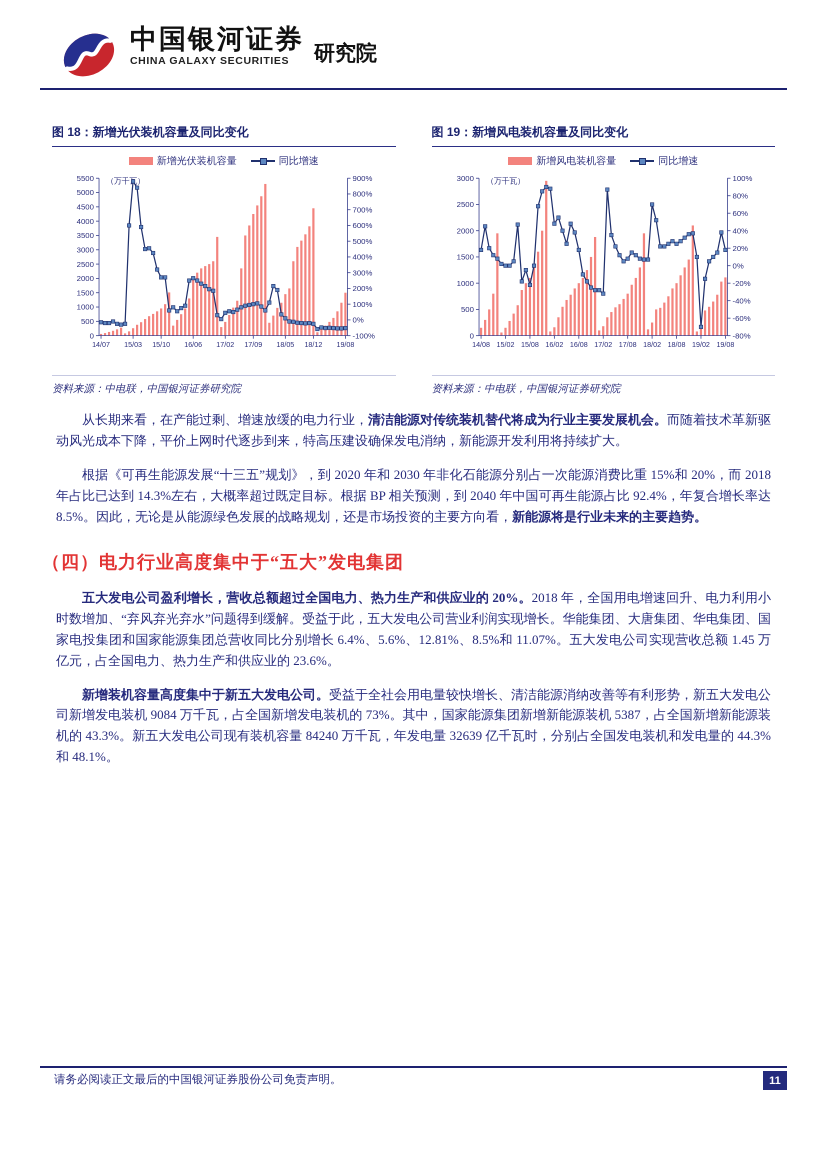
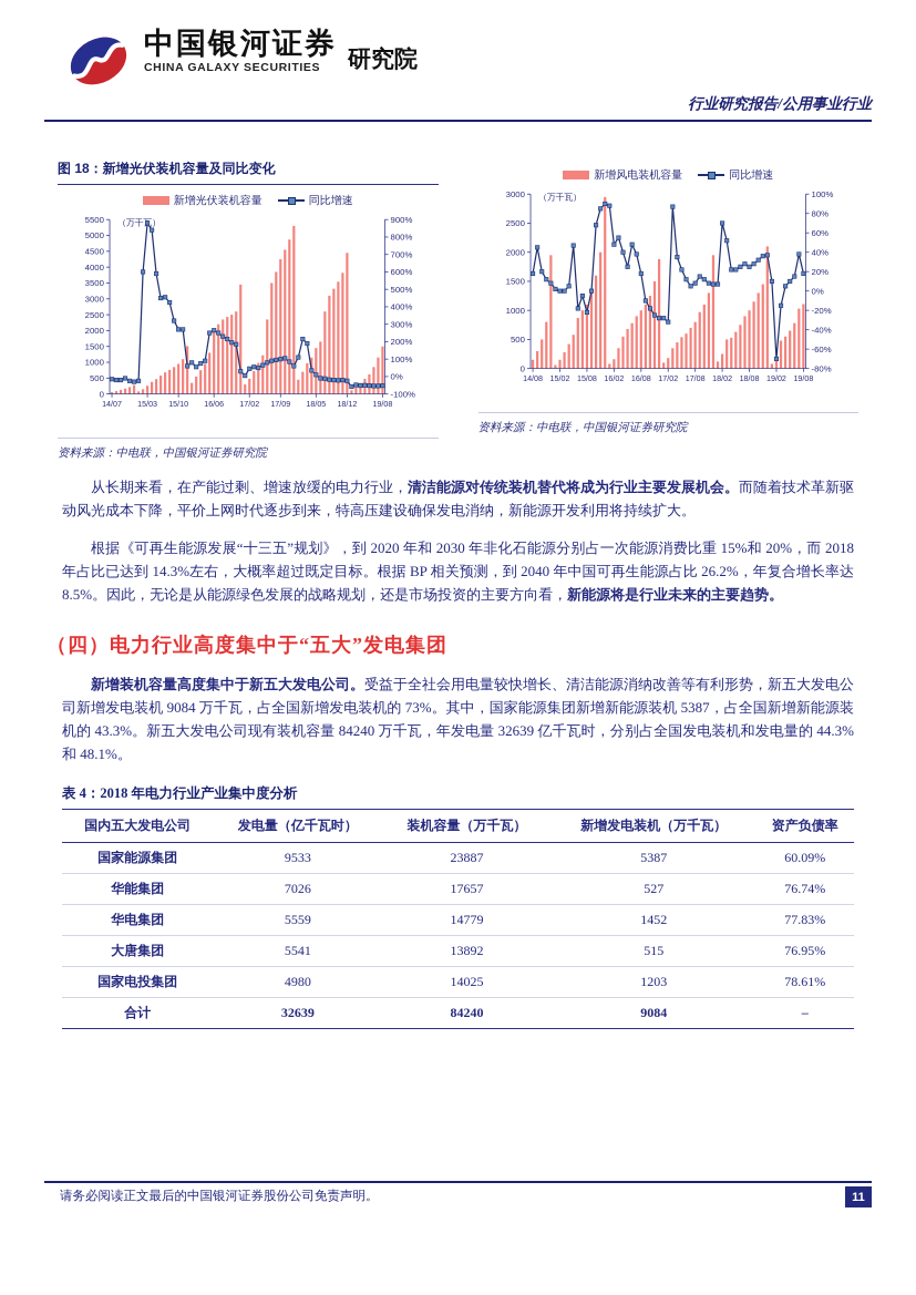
  中国银河证券
  CHINA GALAXY SECURITIES
  研究院
+ 行业研究报告/公用事业行业
  图 18：新增光伏装机容量及同比变化
  新增光伏装机容量
  同比增速
  0
  500
  1000
  1500
  2000
  2500
  3000
  3500
  4000
  4500
  5000
  5500
  -100%
  0%
  100%
  200%
  300%
  400%
  500%
  600%
  700%
  800%
  900%
  14/07
  15/03
  15/10
  16/06
  17/02
  17/09
  18/05
  18/12
  19/08
  （万千）
  资料来源：中电联，中国银河证券研究院
- 图 19：新增风电装机容量及同比变化
  新增风电装机容量
  同比增速
  0
  500
  1000
  1500
  2000
  2500
  3000
  -80%
  -60%
  -40%
  -20%
  0%
  20%
  40%
  60%
  80%
  100%
  14/08
  15/02
  15/08
  16/02
  16/08
  17/02
  17/08
  18/02
  18/08
  19/02
  19/08
  （万千瓦）
  资料来源：中电联，中国银河证券研究院
  从长期来看，在产能过剩、增速放缓的电力行业，清洁能源对传统装机替代将成为行业主要发展机会。而随着技术革新驱动风光成本下降，平价上网时代逐步到来，特高压建设确保发电消纳，新能源开发利用将持续扩大。
- 根据《可再生能源发展“十三五”规划》，到 2020 年和 2030 年非化石能源分别占一次能源消费比重 15%和 20%，而 2018 年占比已达到 14.3%左右，大概率超过既定目标。根据 BP 相关预测，到 2040 年中国可再生能源占比 92.4%，年复合增长率达 8.5%。因此，无论是从能源绿色发展的战略规划，还是市场投资的主要方向看，新能源将是行业未来的主要趋势。
+ 根据《可再生能源发展“十三五”规划》，到 2020 年和 2030 年非化石能源分别占一次能源消费比重 15%和 20%，而 2018 年占比已达到 14.3%左右，大概率超过既定目标。根据 BP 相关预测，到 2040 年中国可再生能源占比 26.2%，年复合增长率达 8.5%。因此，无论是从能源绿色发展的战略规划，还是市场投资的主要方向看，新能源将是行业未来的主要趋势。
  （四）电力行业高度集中于“五大”发电集团
- 五大发电公司盈利增长，营收总额超过全国电力、热力生产和供应业的 20%。2018 年，全国用电增速回升、电力利用小时数增加、“弃风弃光弃水”问题得到缓解。受益于此，五大发电公司营业利润实现增长。华能集团、大唐集团、华电集团、国家电投集团和国家能源集团总营收同比分别增长 6.4%、5.6%、12.81%、8.5%和 11.07%。五大发电公司实现营收总额 1.45 万亿元，占全国电力、热力生产和供应业的 23.6%。
  新增装机容量高度集中于新五大发电公司。受益于全社会用电量较快增长、清洁能源消纳改善等有利形势，新五大发电公司新增发电装机 9084 万千瓦，占全国新增发电装机的 73%。其中，国家能源集团新增新能源装机 5387，占全国新增新能源装机的 43.3%。新五大发电公司现有装机容量 84240 万千瓦，年发电量 32639 亿千瓦时，分别占全国发电装机和发电量的 44.3%和 48.1%。
+ 表 4：2018 年电力行业产业集中度分析
+ 国内五大发电公司	发电量（亿千瓦时）	装机容量（万千瓦）	新增发电装机（万千瓦）	资产负债率
+ 国家能源集团	9533	23887	5387	60.09%
+ 华能集团	7026	17657	527	76.74%
+ 华电集团	5559	14779	1452	77.83%
+ 大唐集团	5541	13892	515	76.95%
+ 国家电投集团	4980	14025	1203	78.61%
+ 合计	32639	84240	9084	–
  请务必阅读正文最后的中国银河证券股份公司免责声明。
  11
